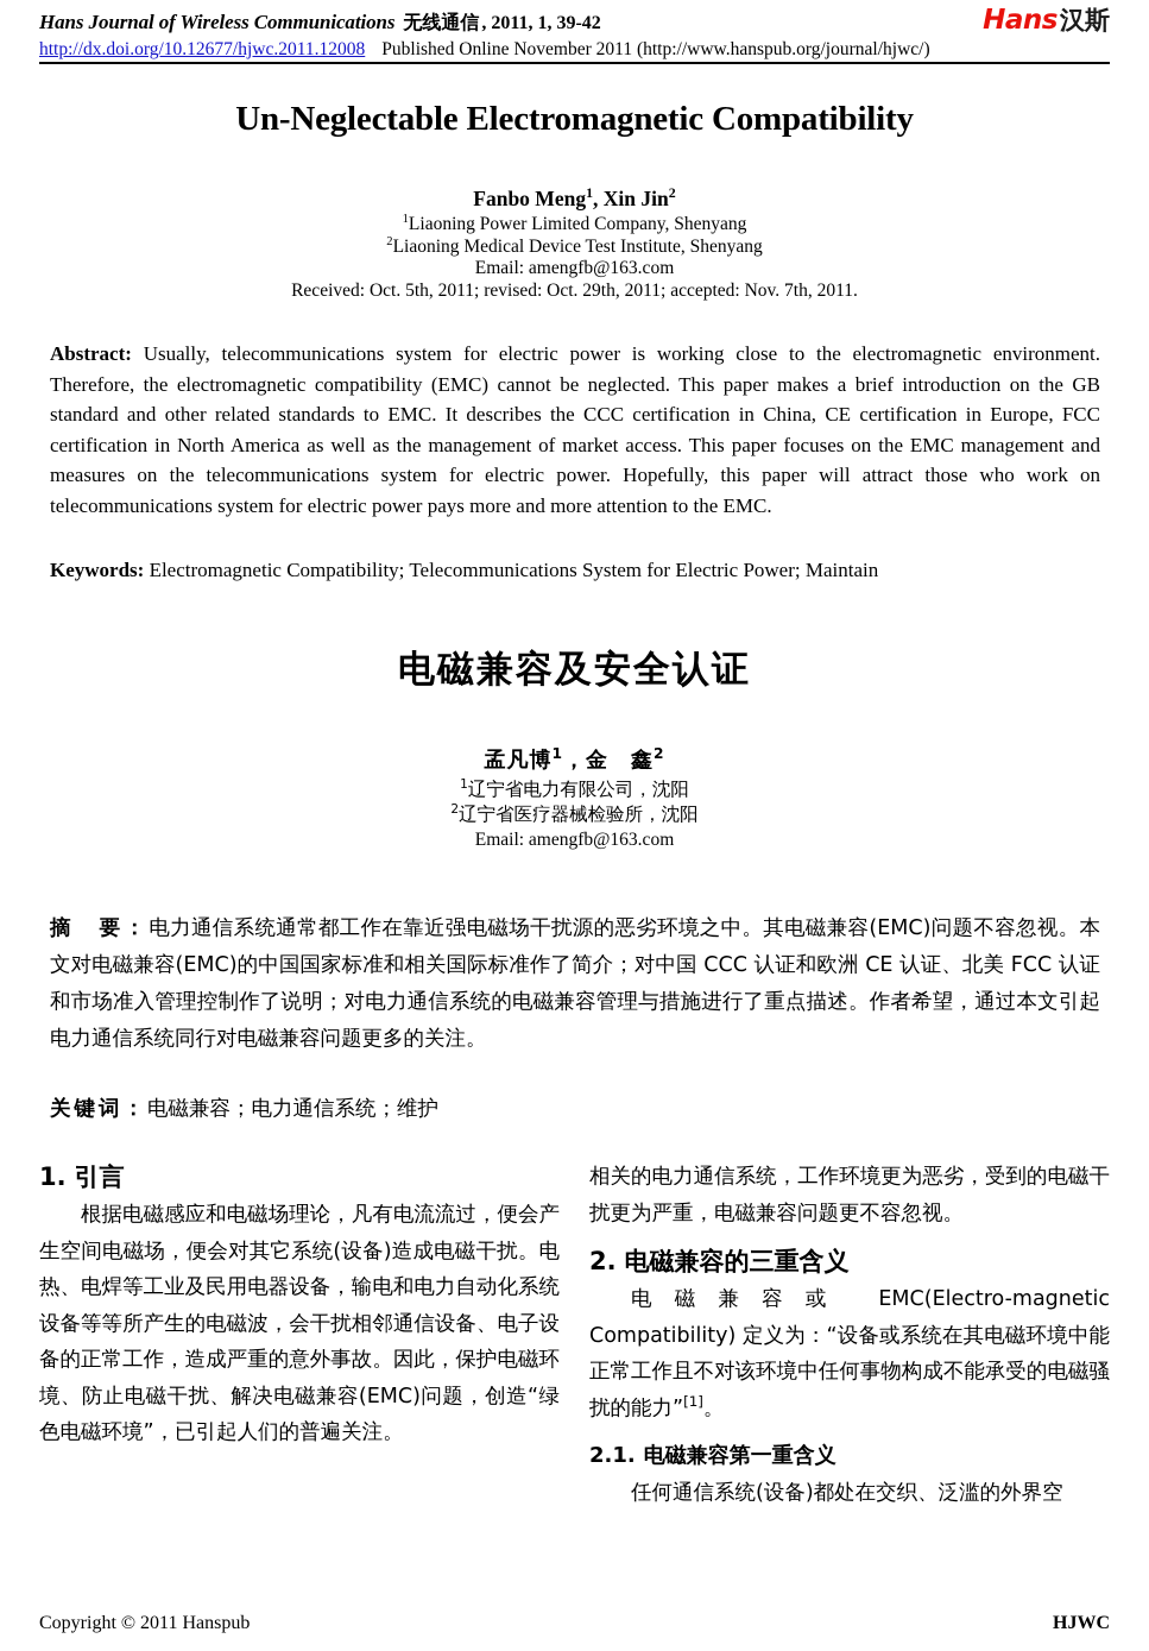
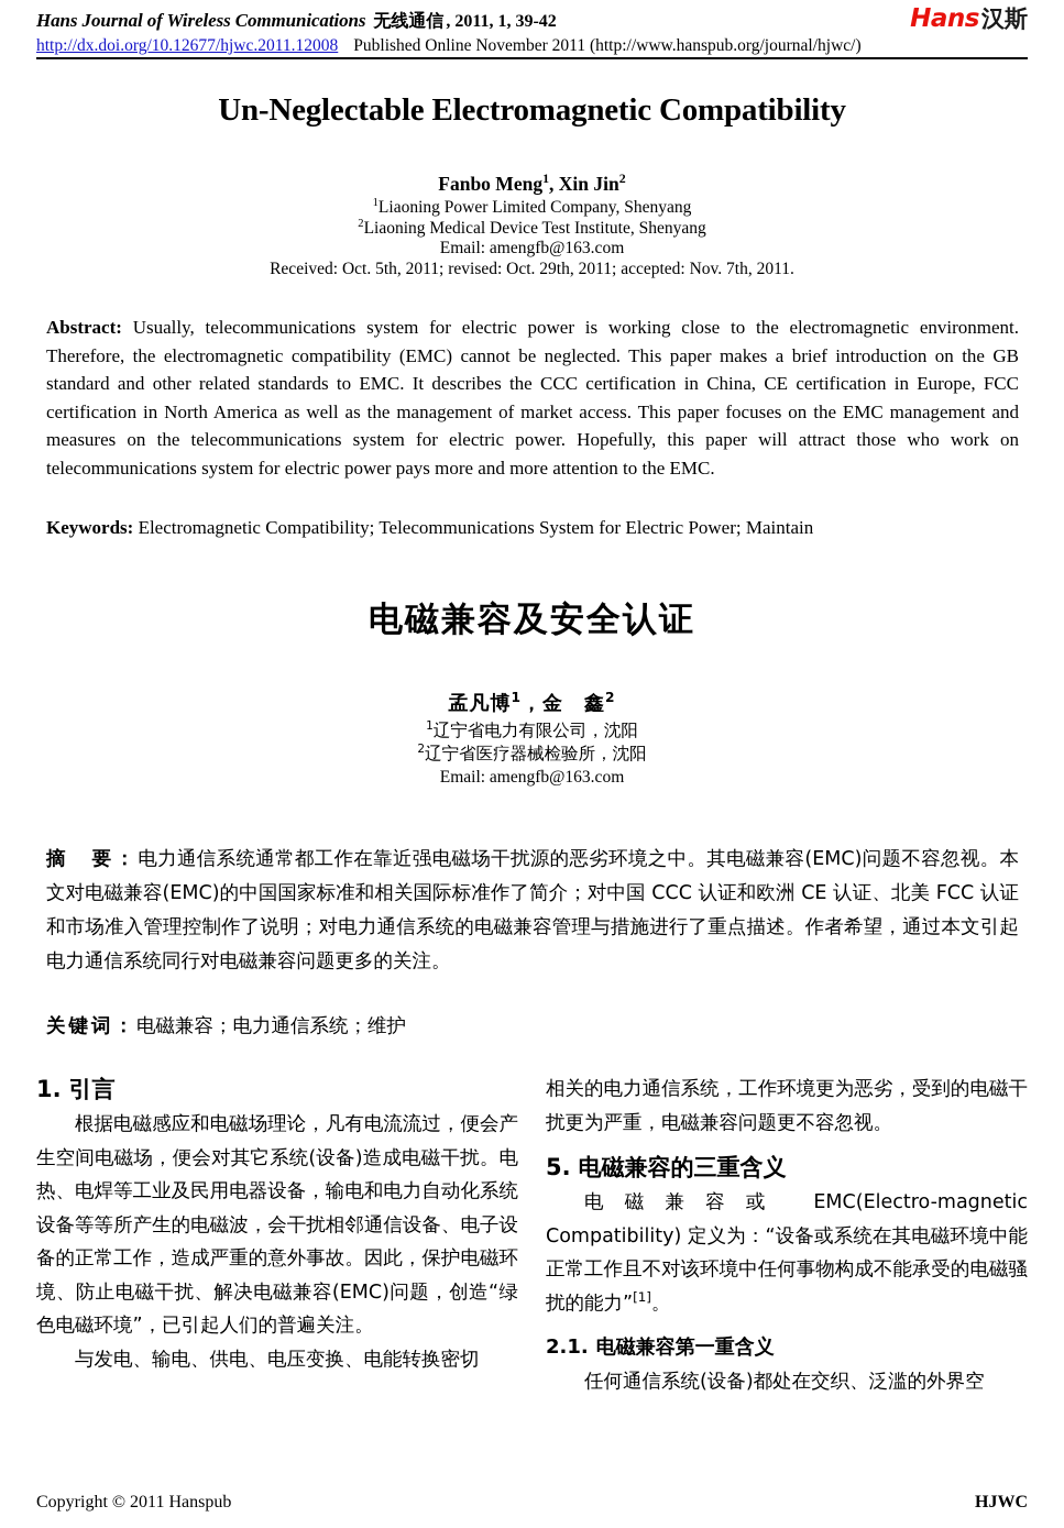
  Hans Journal of Wireless Communications 无线通信, 2011, 1, 39-42
  Hans
  汉斯
  http://dx.doi.org/10.12677/hjwc.2011.12008 Published Online November 2011 (http://www.hanspub.org/journal/hjwc/)
  Un-Neglectable Electromagnetic Compatibility
  Fanbo Meng1, Xin Jin2
  1Liaoning Power Limited Company, Shenyang
  2Liaoning Medical Device Test Institute, Shenyang
  Email: amengfb@163.com
  Received: Oct. 5th, 2011; revised: Oct. 29th, 2011; accepted: Nov. 7th, 2011.
  Abstract: Usually, telecommunications system for electric power is working close to the electromagnetic environment. Therefore, the electromagnetic compatibility (EMC) cannot be neglected. This paper makes a brief introduction on the GB standard and other related standards to EMC. It describes the CCC certification in China, CE certification in Europe, FCC certification in North America as well as the management of market access. This paper focuses on the EMC management and measures on the telecommunications system for electric power. Hopefully, this paper will attract those who work on telecommunications system for electric power pays more and more attention to the EMC.
  Keywords: Electromagnetic Compatibility; Telecommunications System for Electric Power; Maintain
  电磁兼容及安全认证
  孟凡博1，金 鑫2
  1辽宁省电力有限公司，沈阳
  2辽宁省医疗器械检验所，沈阳
  Email: amengfb@163.com
  摘 要：电力通信系统通常都工作在靠近强电磁场干扰源的恶劣环境之中。其电磁兼容(EMC)问题不容忽视。本文对电磁兼容(EMC)的中国国家标准和相关国际标准作了简介；对中国 CCC 认证和欧洲 CE 认证、北美 FCC 认证和市场准入管理控制作了说明；对电力通信系统的电磁兼容管理与措施进行了重点描述。作者希望，通过本文引起电力通信系统同行对电磁兼容问题更多的关注。
  关键词：电磁兼容；电力通信系统；维护
  1. 引言
  根据电磁感应和电磁场理论，凡有电流流过，便会产生空间电磁场，便会对其它系统(设备)造成电磁干扰。电热、电焊等工业及民用电器设备，输电和电力自动化系统设备等等所产生的电磁波，会干扰相邻通信设备、电子设备的正常工作，造成严重的意外事故。因此，保护电磁环境、防止电磁干扰、解决电磁兼容(EMC)问题，创造“绿色电磁环境”，已引起人们的普遍关注。
+ 与发电、输电、供电、电压变换、电能转换密切
  相关的电力通信系统，工作环境更为恶劣，受到的电磁干扰更为严重，电磁兼容问题更不容忽视。
- 2. 电磁兼容的三重含义
+ 5. 电磁兼容的三重含义
  电磁兼容或 EMC(Electro-magnetic Compatibility) 定义为：“设备或系统在其电磁环境中能正常工作且不对该环境中任何事物构成不能承受的电磁骚扰的能力”[1]。
  2.1. 电磁兼容第一重含义
  任何通信系统(设备)都处在交织、泛滥的外界空
  Copyright © 2011 Hanspub
  HJWC
